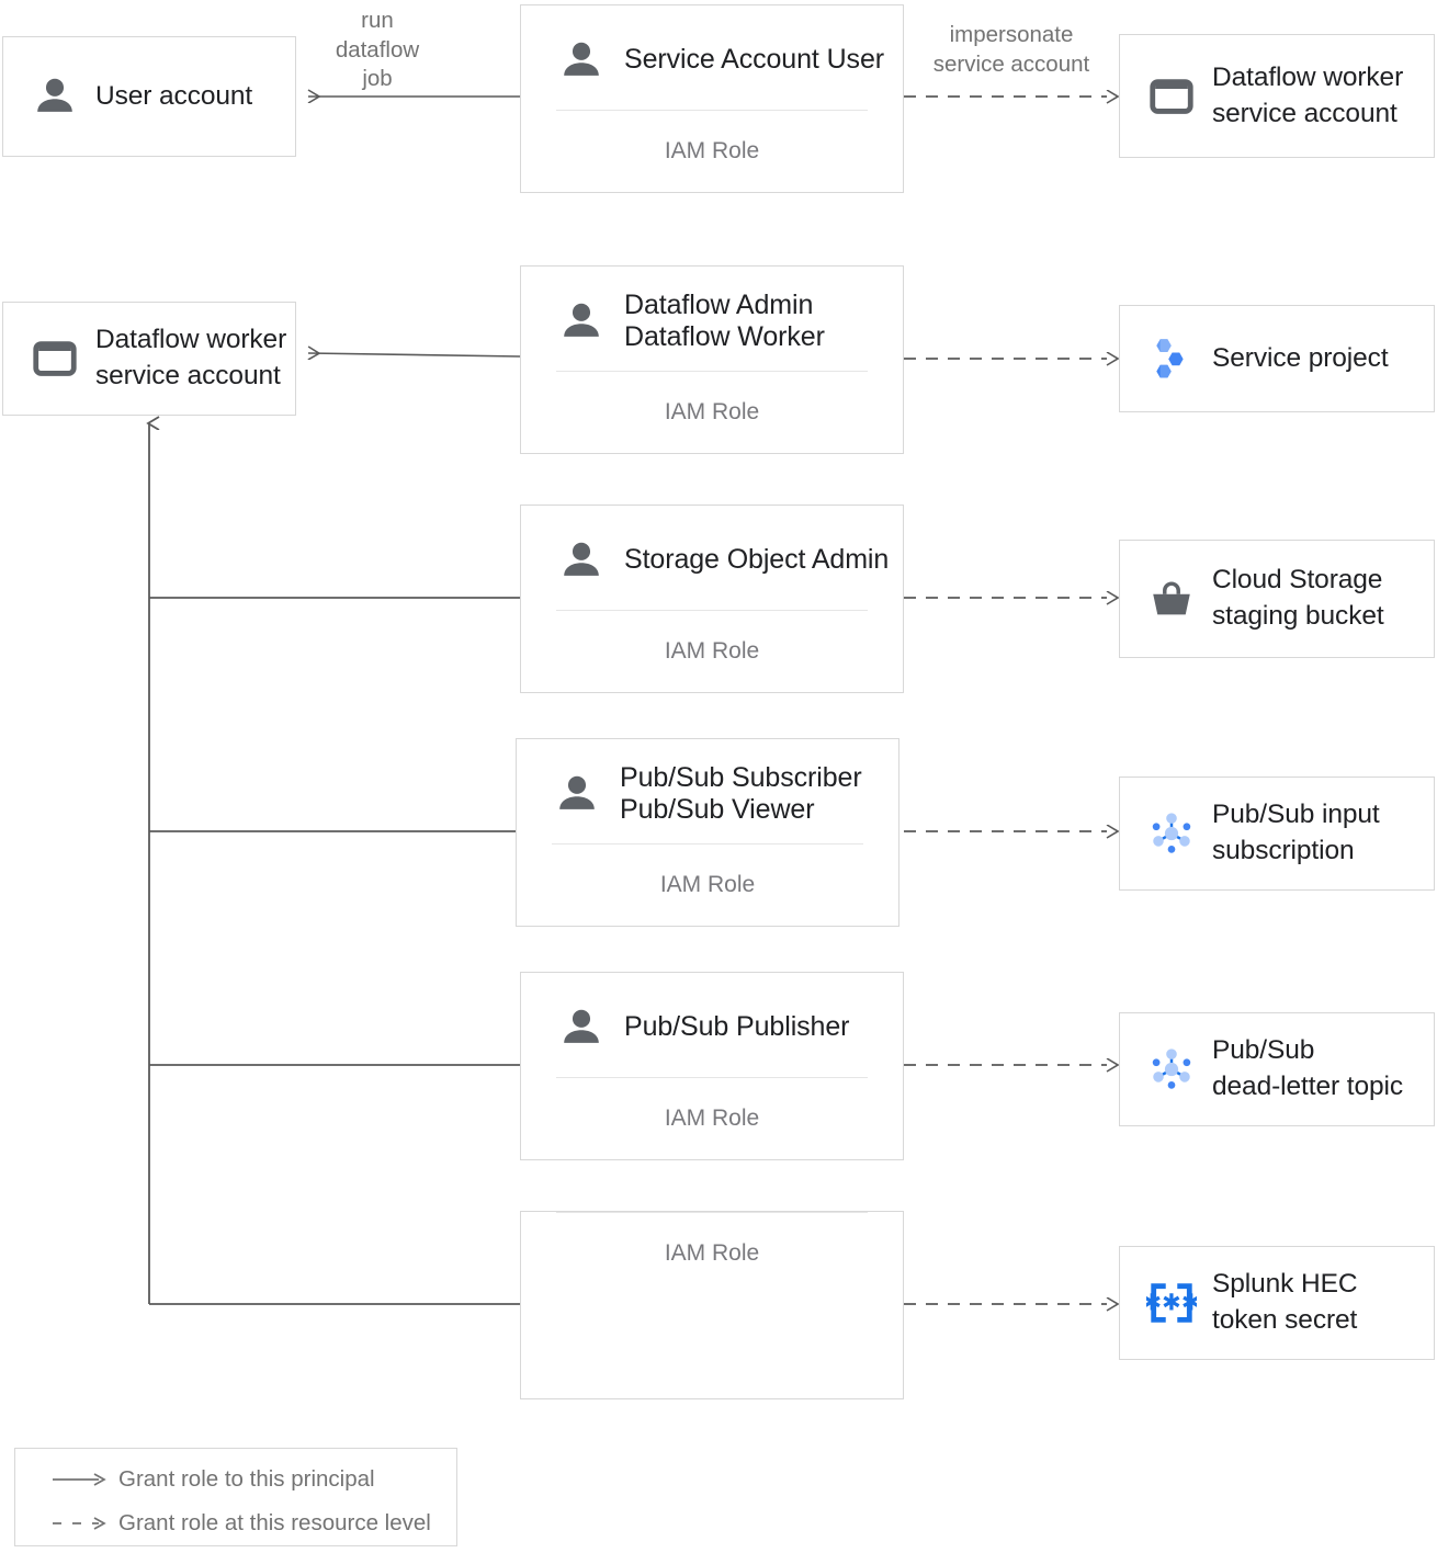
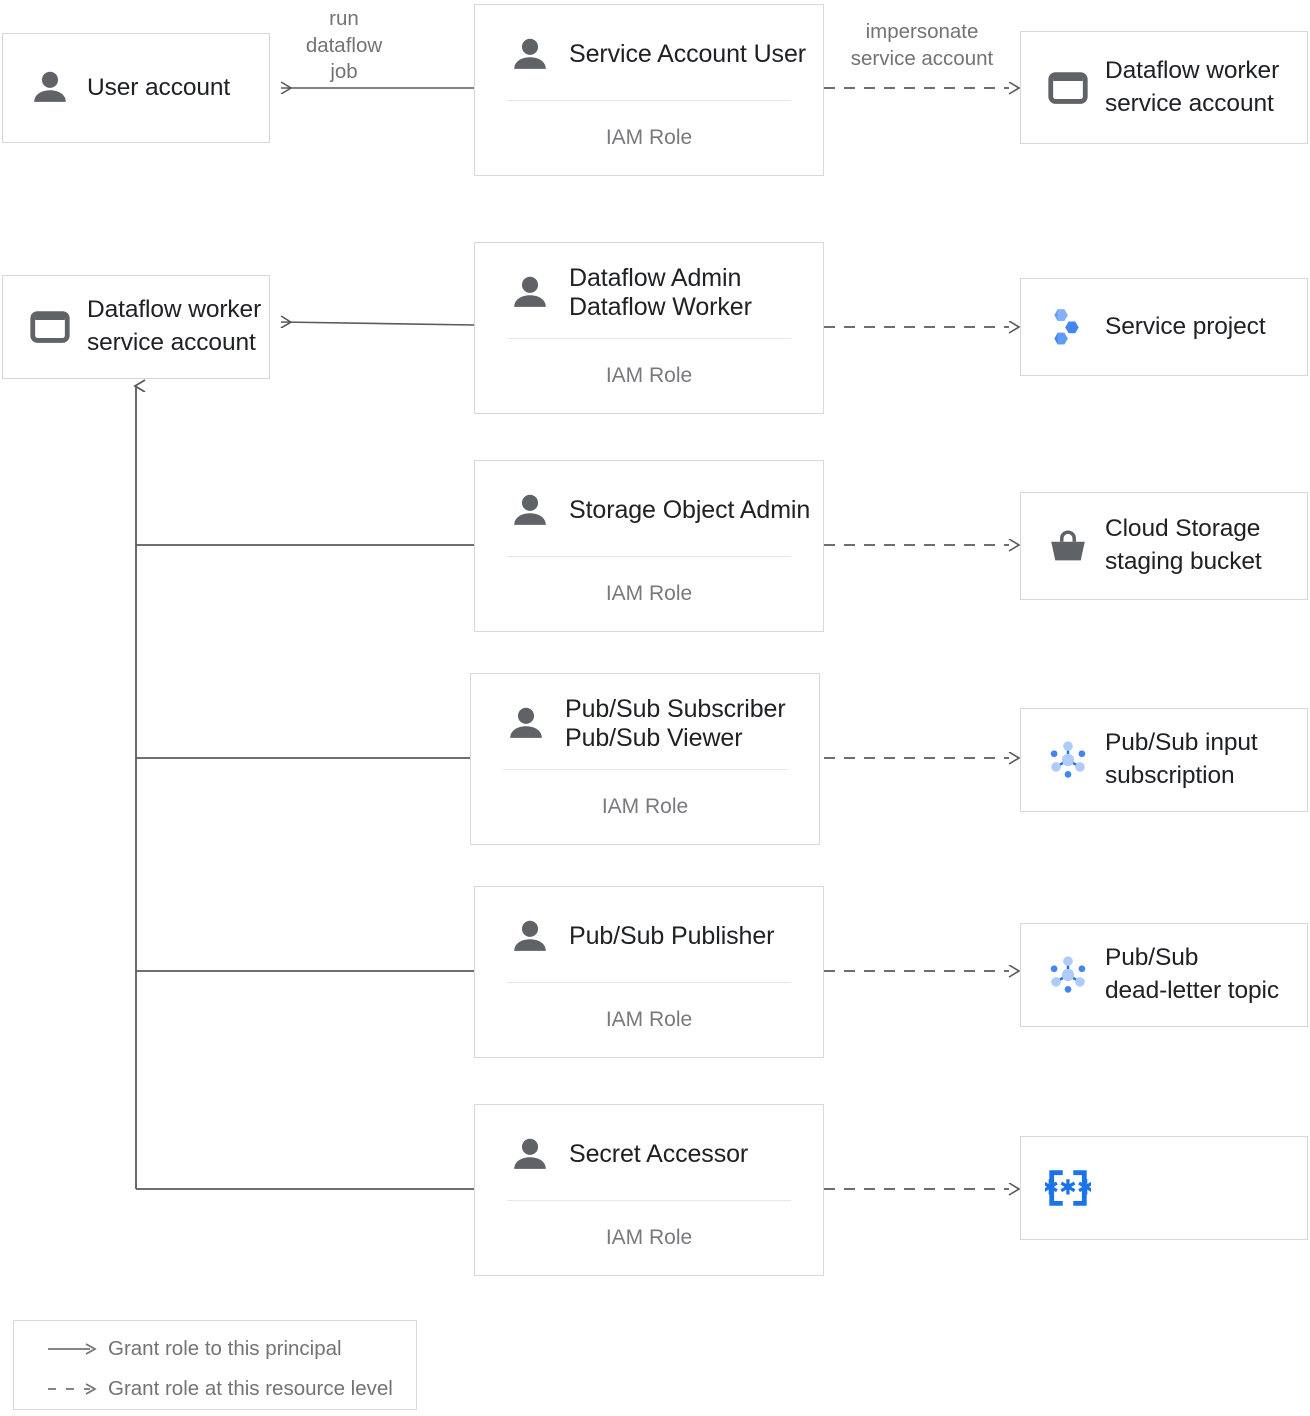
  run
  dataflow
  job
  impersonate
  service account
  User account
  Dataflow worker
  service account
  Service Account User
  IAM Role
  Dataflow Admin
  Dataflow Worker
  IAM Role
  Storage Object Admin
  IAM Role
  Pub/Sub Subscriber
  Pub/Sub Viewer
  IAM Role
  Pub/Sub Publisher
  IAM Role
+ Secret Accessor
  IAM Role
  Dataflow worker
  service account
  Service project
  Cloud Storage
  staging bucket
  Pub/Sub input
  subscription
  Pub/Sub
  dead-letter topic
  ✱✱✱
- Splunk HEC
- token secret
  Grant role to this principal
  Grant role at this resource level
